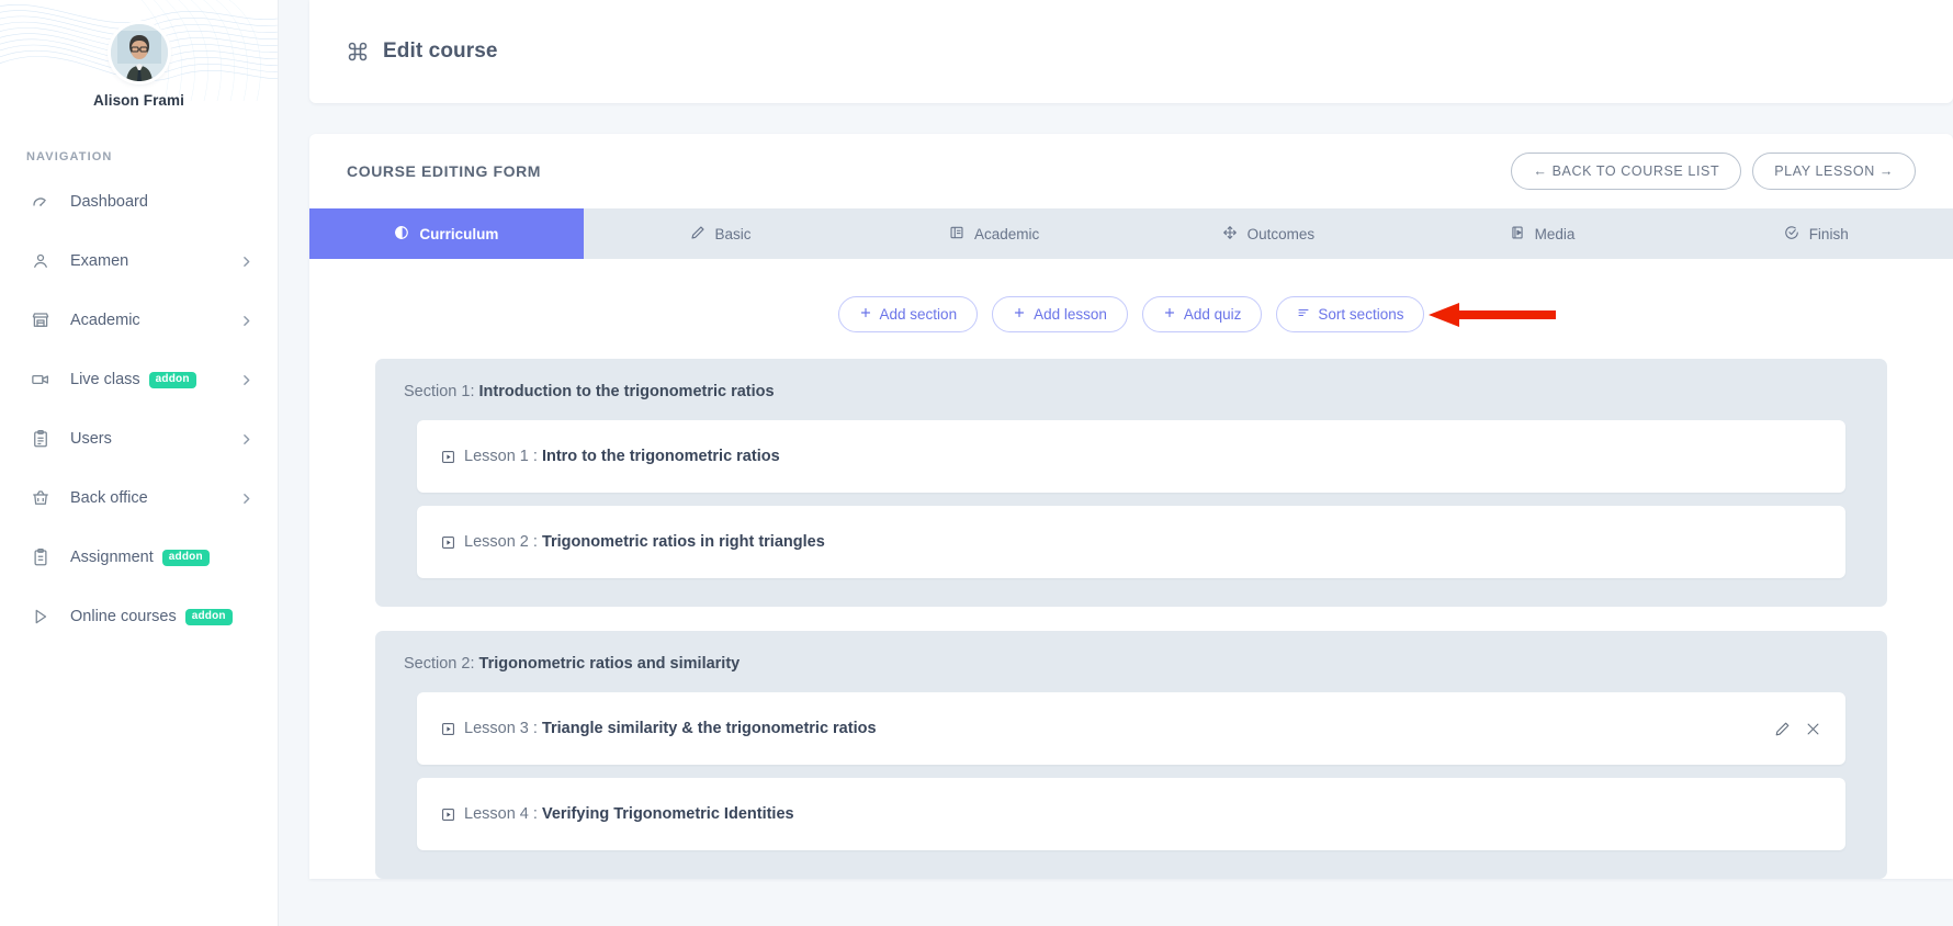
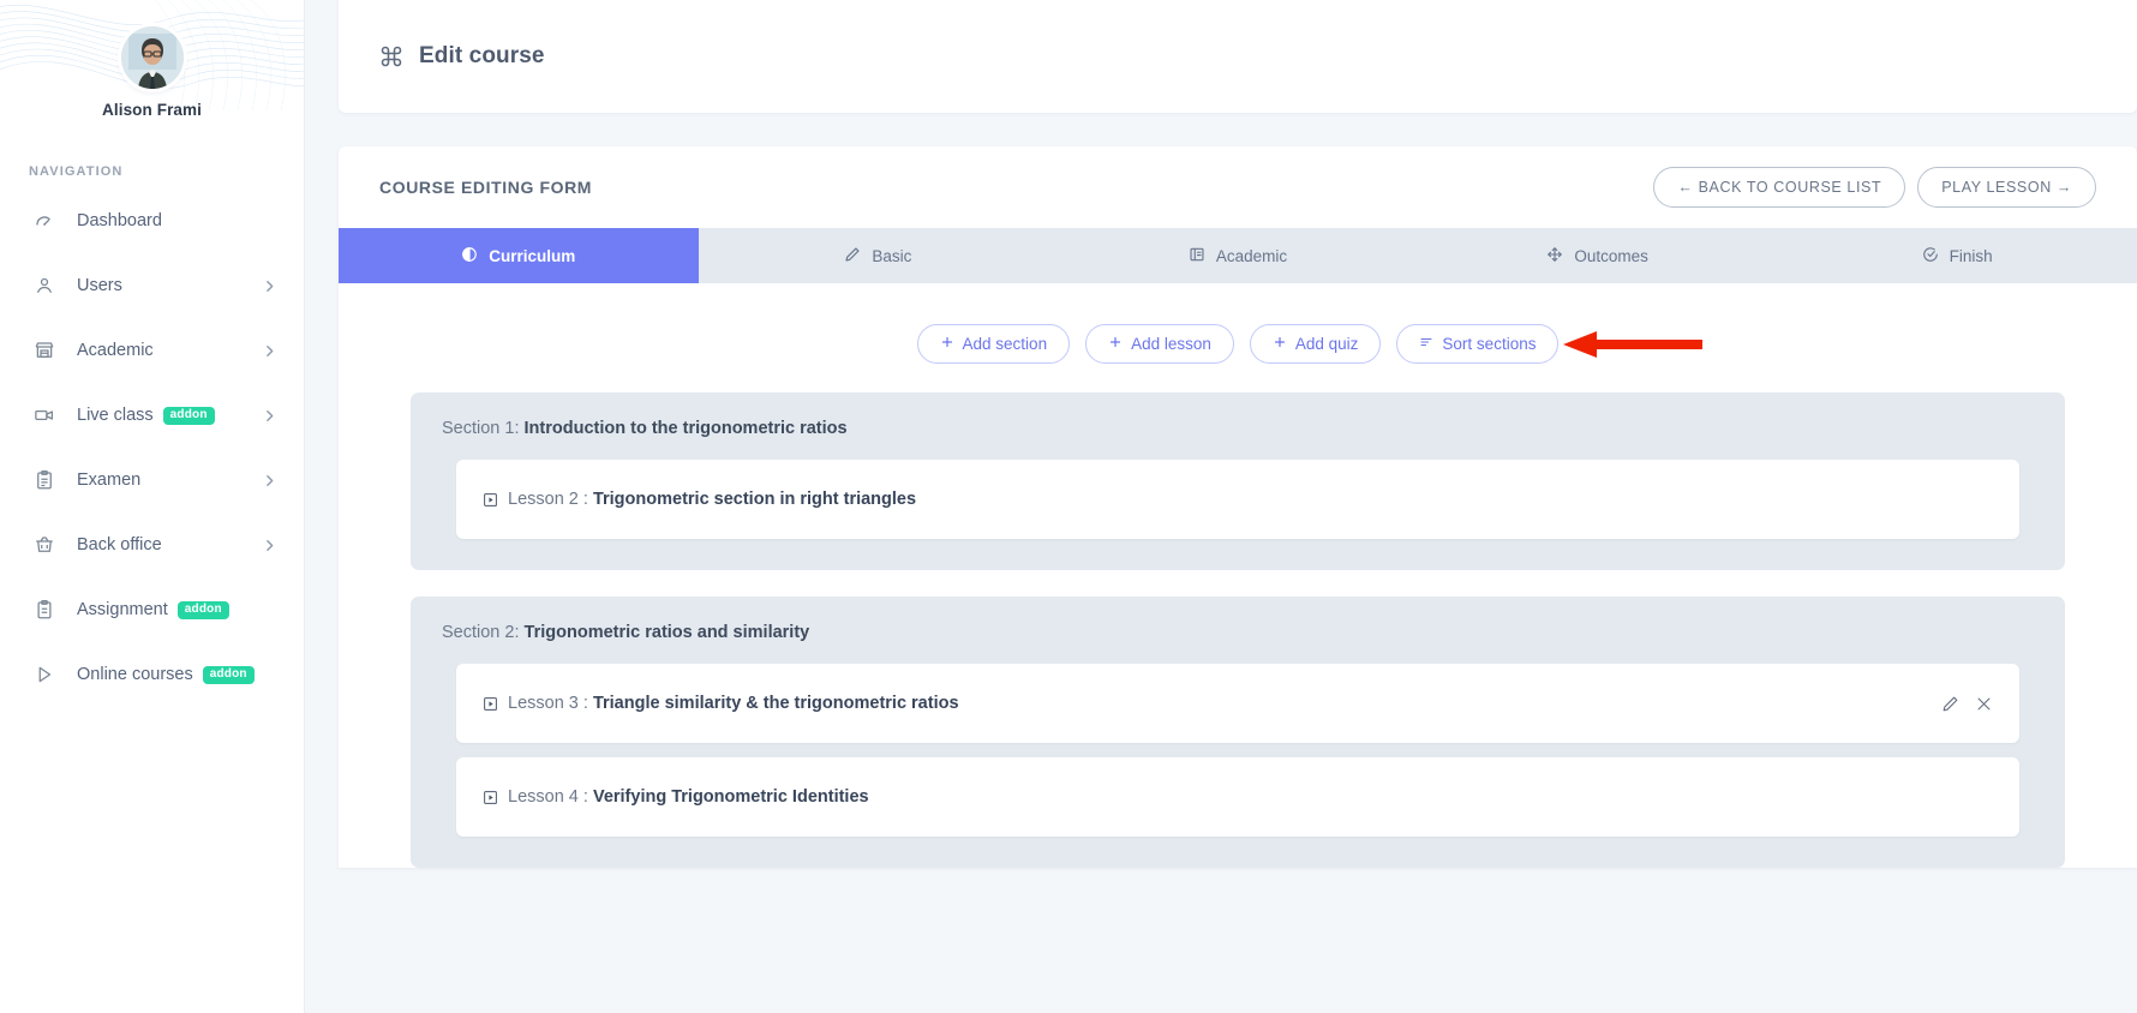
  Alison Frami
  NAVIGATION
  Dashboard
- Examen
+ Users
  Academic
  Live class
  addon
- Users
+ Examen
  Back office
  Assignment
  addon
  Online courses
  addon
  Edit course
  COURSE EDITING FORM
  ← BACK TO COURSE LIST
  PLAY LESSON →
  Curriculum
  Basic
  Academic
  Outcomes
- Media
  Finish
  Add section
  Add lesson
  Add quiz
  Sort sections
  Section 1: Introduction to the trigonometric ratios
- Lesson 1 : Intro to the trigonometric ratios
- Lesson 2 : Trigonometric ratios in right triangles
+ Lesson 2 : Trigonometric section in right triangles
  Section 2: Trigonometric ratios and similarity
  Lesson 3 : Triangle similarity & the trigonometric ratios
  Lesson 4 : Verifying Trigonometric Identities
